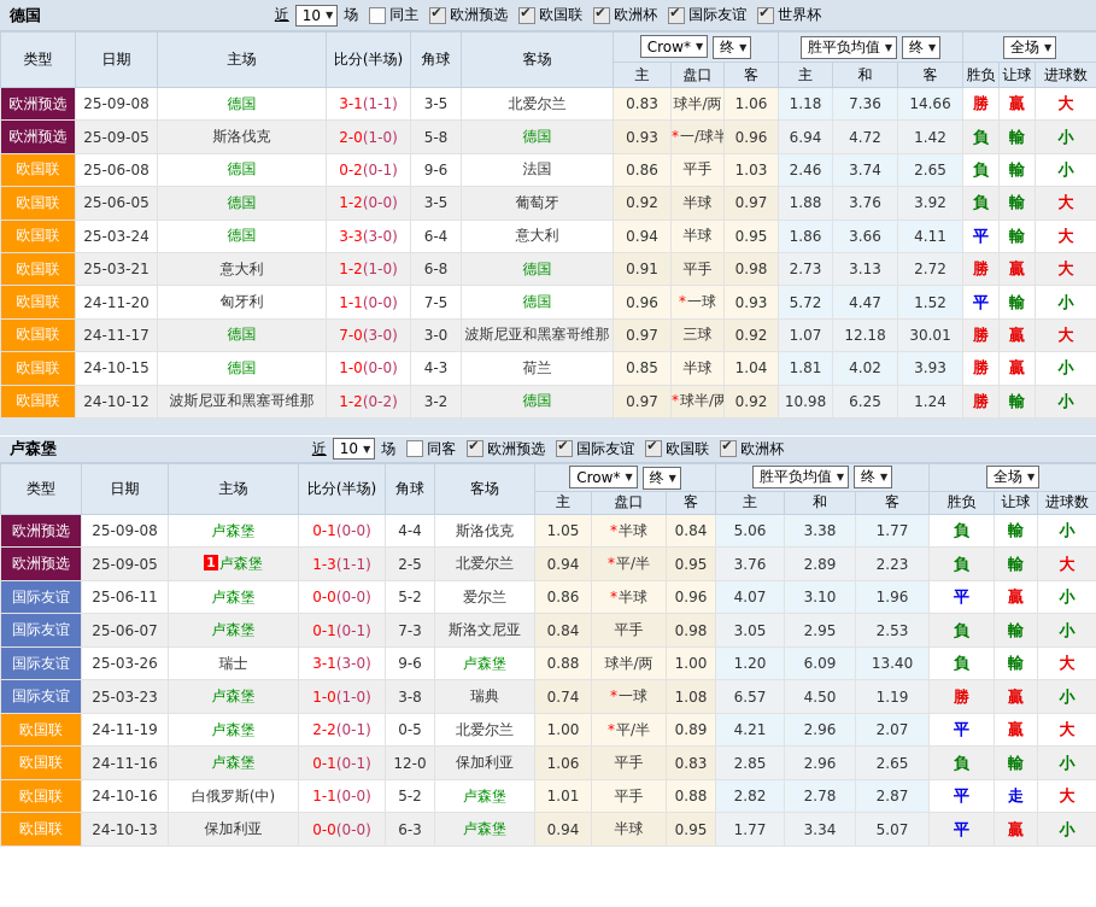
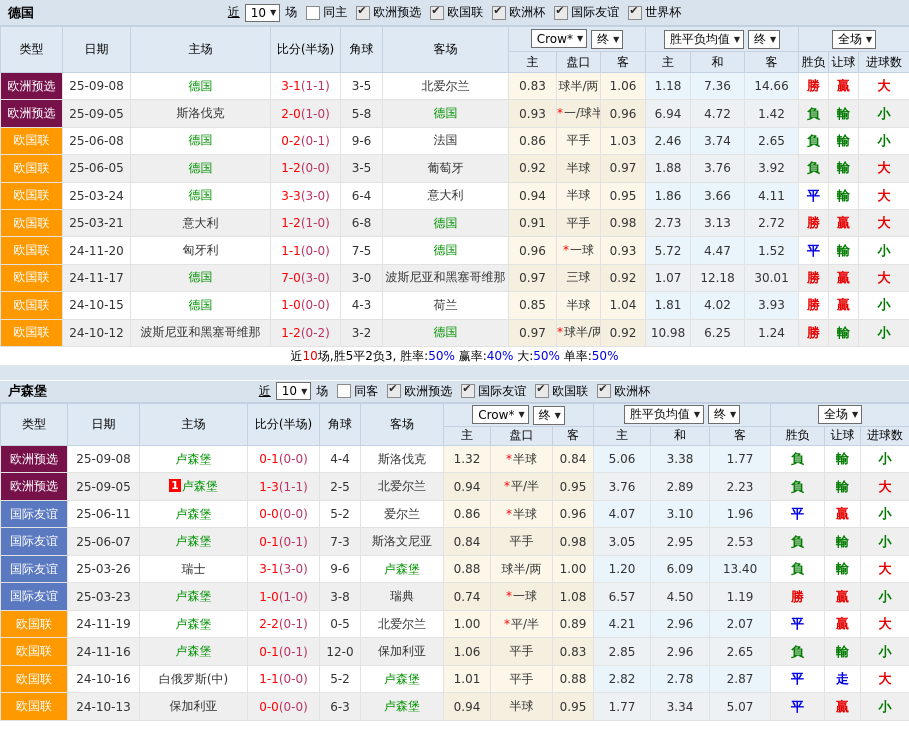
  德国
  近
  10
  ▼
  场
  同主
  ✔
  欧洲预选
  ✔
  欧国联
  ✔
  欧洲杯
  ✔
  国际友谊
  ✔
  世界杯
  类型	日期	主场	比分(半场)	角球	客场	Crow* ▼ 终 ▼	胜平负均值 ▼ 终 ▼	全场 ▼
  主	盘口	客	主	和	客	胜负	让球	进球数
  欧洲预选	25-09-08	德国	3-1(1-1)	3-5	北爱尔兰	0.83	球半/两	1.06	1.18	7.36	14.66	勝	贏	大
  欧洲预选	25-09-05	斯洛伐克	2-0(1-0)	5-8	德国	0.93	*一/球半	0.96	6.94	4.72	1.42	負	輸	小
  欧国联	25-06-08	德国	0-2(0-1)	9-6	法国	0.86	平手	1.03	2.46	3.74	2.65	負	輸	小
  欧国联	25-06-05	德国	1-2(0-0)	3-5	葡萄牙	0.92	半球	0.97	1.88	3.76	3.92	負	輸	大
  欧国联	25-03-24	德国	3-3(3-0)	6-4	意大利	0.94	半球	0.95	1.86	3.66	4.11	平	輸	大
  欧国联	25-03-21	意大利	1-2(1-0)	6-8	德国	0.91	平手	0.98	2.73	3.13	2.72	勝	贏	大
  欧国联	24-11-20	匈牙利	1-1(0-0)	7-5	德国	0.96	*一球	0.93	5.72	4.47	1.52	平	輸	小
  欧国联	24-11-17	德国	7-0(3-0)	3-0	波斯尼亚和黑塞哥维那	0.97	三球	0.92	1.07	12.18	30.01	勝	贏	大
  欧国联	24-10-15	德国	1-0(0-0)	4-3	荷兰	0.85	半球	1.04	1.81	4.02	3.93	勝	贏	小
  欧国联	24-10-12	波斯尼亚和黑塞哥维那	1-2(0-2)	3-2	德国	0.97	*球半/两	0.92	10.98	6.25	1.24	勝	輸	小
+ 近10场,胜5平2负3, 胜率:50% 赢率:40% 大:50% 单率:50%
  卢森堡
  近
  10
  ▼
  场
  同客
  ✔
  欧洲预选
  ✔
  国际友谊
  ✔
  欧国联
  ✔
  欧洲杯
  类型	日期	主场	比分(半场)	角球	客场	Crow* ▼ 终 ▼	胜平负均值 ▼ 终 ▼	全场 ▼
  主	盘口	客	主	和	客	胜负	让球	进球数
- 欧洲预选	25-09-08	卢森堡	0-1(0-0)	4-4	斯洛伐克	1.05	*半球	0.84	5.06	3.38	1.77	負	輸	小
+ 欧洲预选	25-09-08	卢森堡	0-1(0-0)	4-4	斯洛伐克	1.32	*半球	0.84	5.06	3.38	1.77	負	輸	小
  欧洲预选	25-09-05	1 卢森堡	1-3(1-1)	2-5	北爱尔兰	0.94	*平/半	0.95	3.76	2.89	2.23	負	輸	大
  国际友谊	25-06-11	卢森堡	0-0(0-0)	5-2	爱尔兰	0.86	*半球	0.96	4.07	3.10	1.96	平	贏	小
  国际友谊	25-06-07	卢森堡	0-1(0-1)	7-3	斯洛文尼亚	0.84	平手	0.98	3.05	2.95	2.53	負	輸	小
  国际友谊	25-03-26	瑞士	3-1(3-0)	9-6	卢森堡	0.88	球半/两	1.00	1.20	6.09	13.40	負	輸	大
  国际友谊	25-03-23	卢森堡	1-0(1-0)	3-8	瑞典	0.74	*一球	1.08	6.57	4.50	1.19	勝	贏	小
  欧国联	24-11-19	卢森堡	2-2(0-1)	0-5	北爱尔兰	1.00	*平/半	0.89	4.21	2.96	2.07	平	贏	大
  欧国联	24-11-16	卢森堡	0-1(0-1)	12-0	保加利亚	1.06	平手	0.83	2.85	2.96	2.65	負	輸	小
  欧国联	24-10-16	白俄罗斯(中)	1-1(0-0)	5-2	卢森堡	1.01	平手	0.88	2.82	2.78	2.87	平	走	大
  欧国联	24-10-13	保加利亚	0-0(0-0)	6-3	卢森堡	0.94	半球	0.95	1.77	3.34	5.07	平	贏	小
